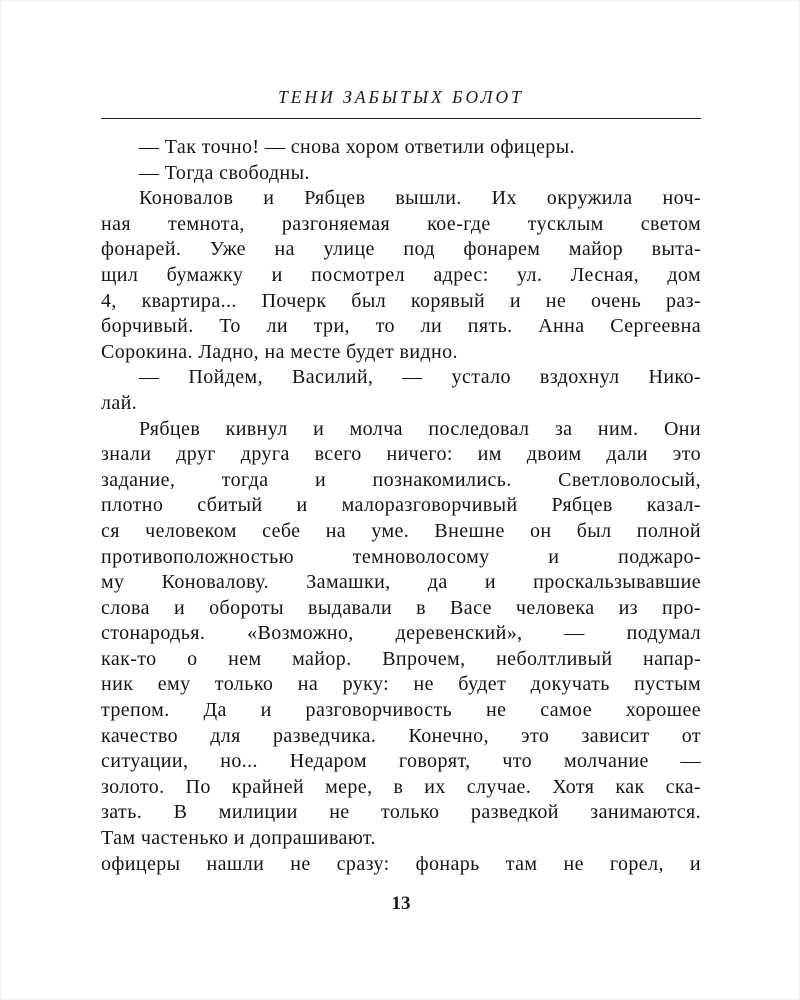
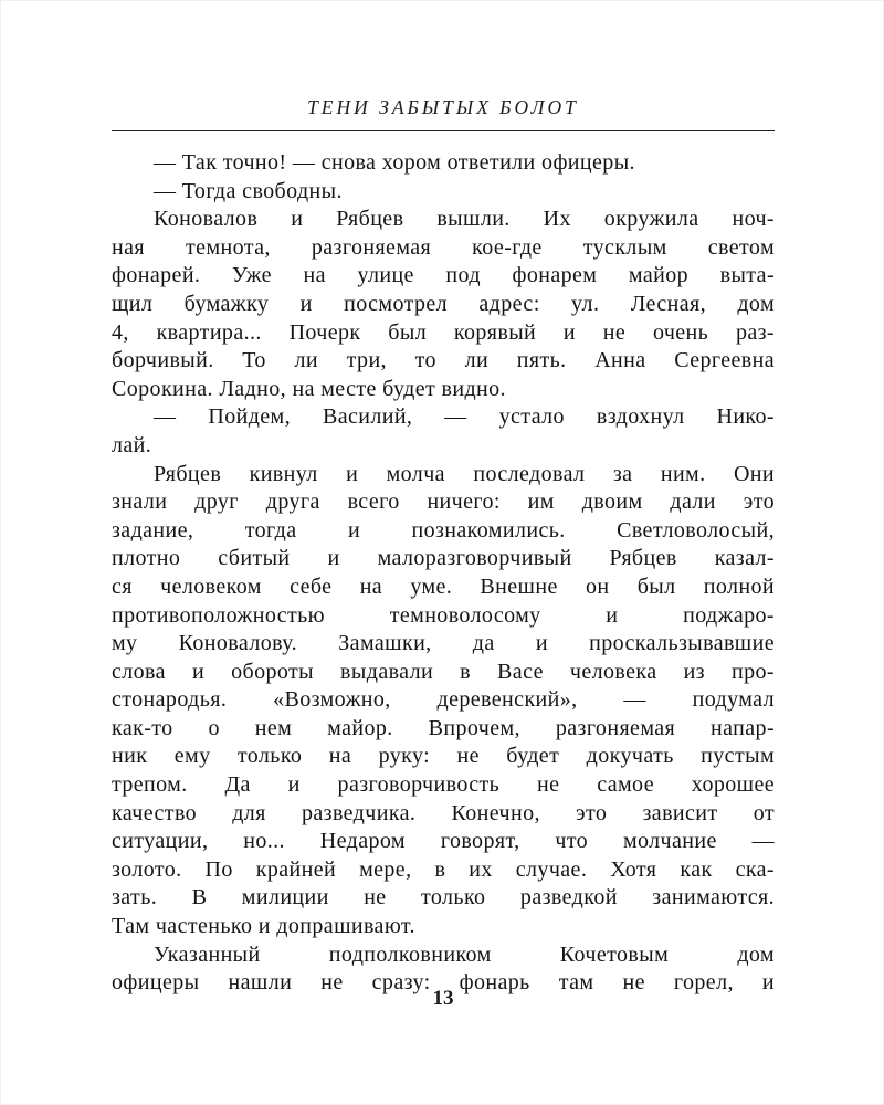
  ТЕНИ ЗАБЫТЫХ БОЛОТ
  — Так точно! — снова хором ответили офицеры.
  — Тогда свободны.
  Коновалов и Рябцев вышли. Их окружила ноч-
  ная темнота, разгоняемая кое-где тусклым светом
  фонарей. Уже на улице под фонарем майор выта-
  щил бумажку и посмотрел адрес: ул. Лесная, дом
  4, квартира... Почерк был корявый и не очень раз-
  борчивый. То ли три, то ли пять. Анна Сергеевна
  Сорокина. Ладно, на месте будет видно.
  — Пойдем, Василий, — устало вздохнул Нико-
  лай.
  Рябцев кивнул и молча последовал за ним. Они
  знали друг друга всего ничего: им двоим дали это
  задание, тогда и познакомились. Светловолосый,
  плотно сбитый и малоразговорчивый Рябцев казал-
  ся человеком себе на уме. Внешне он был полной
  противоположностью темноволосому и поджаро-
  му Коновалову. Замашки, да и проскальзывавшие
  слова и обороты выдавали в Васе человека из про-
  стонародья. «Возможно, деревенский», — подумал
- как-то о нем майор. Впрочем, неболтливый напар-
+ как-то о нем майор. Впрочем, разгоняемая напар-
  ник ему только на руку: не будет докучать пустым
  трепом. Да и разговорчивость не самое хорошее
  качество для разведчика. Конечно, это зависит от
  ситуации, но... Недаром говорят, что молчание —
  золото. По крайней мере, в их случае. Хотя как ска-
  зать. В милиции не только разведкой занимаются.
  Там частенько и допрашивают.
+ Указанный подполковником Кочетовым дом
  офицеры нашли не сразу: фонарь там не горел, и
  13
